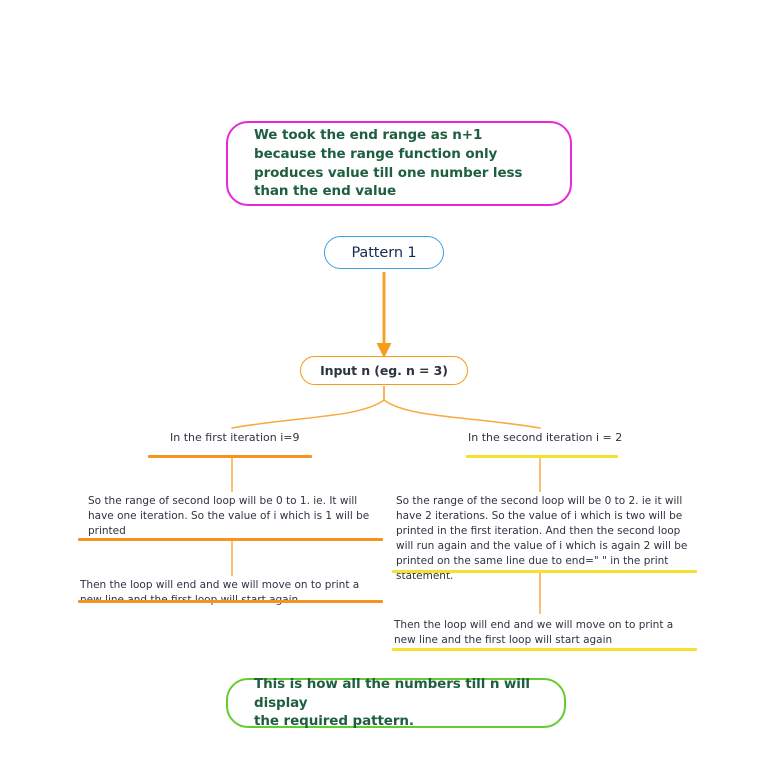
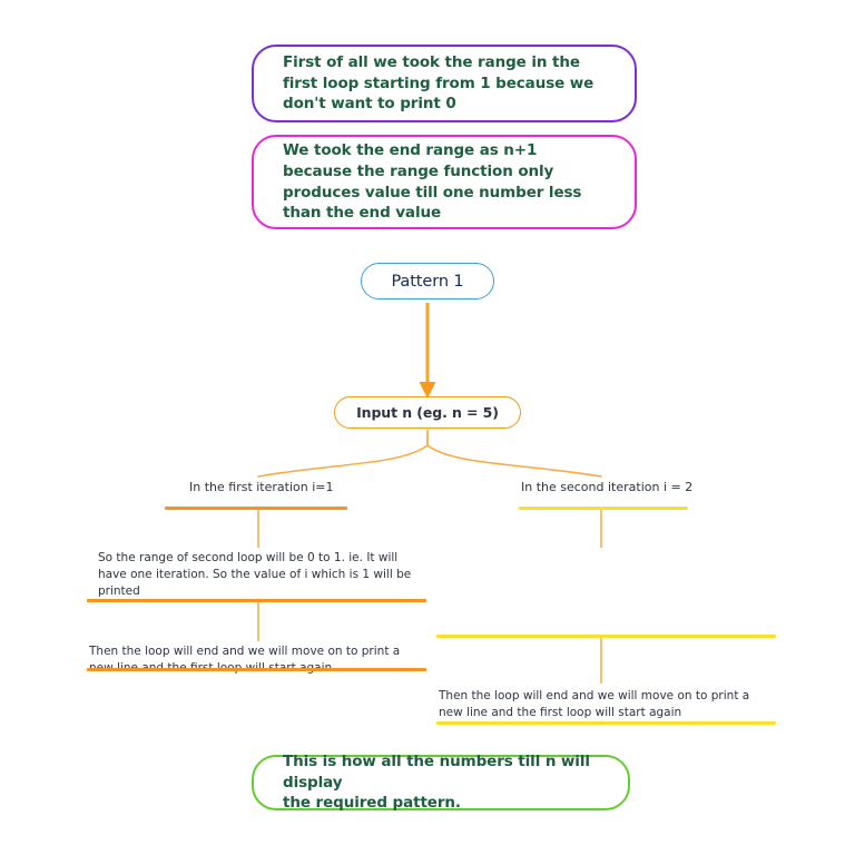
+ First of all we took the range in the
+ first loop starting from 1 because we
+ don't want to print 0
  We took the end range as n+1
  because the range function only
  produces value till one number less
  than the end value
  Pattern 1
- Input n (eg. n = 3)
+ Input n (eg. n = 5)
- In the first iteration i=9
+ In the first iteration i=1
  In the second iteration i = 2
  So the range of second loop will be 0 to 1. ie. It will
  have one iteration. So the value of i which is 1 will be
  printed
  Then the loop will end and we will move on to print a
- So the range of the second loop will be 0 to 2. ie it will
- have 2 iterations. So the value of i which is two will be
- printed in the first iteration. And then the second loop
- will run again and the value of i which is again 2 will be
- printed on the same line due to end=" " in the print
- statement.
  Then the loop will end and we will move on to print a
  new line and the first loop will start again
  This is how all the numbers till n will display
  the required pattern.
